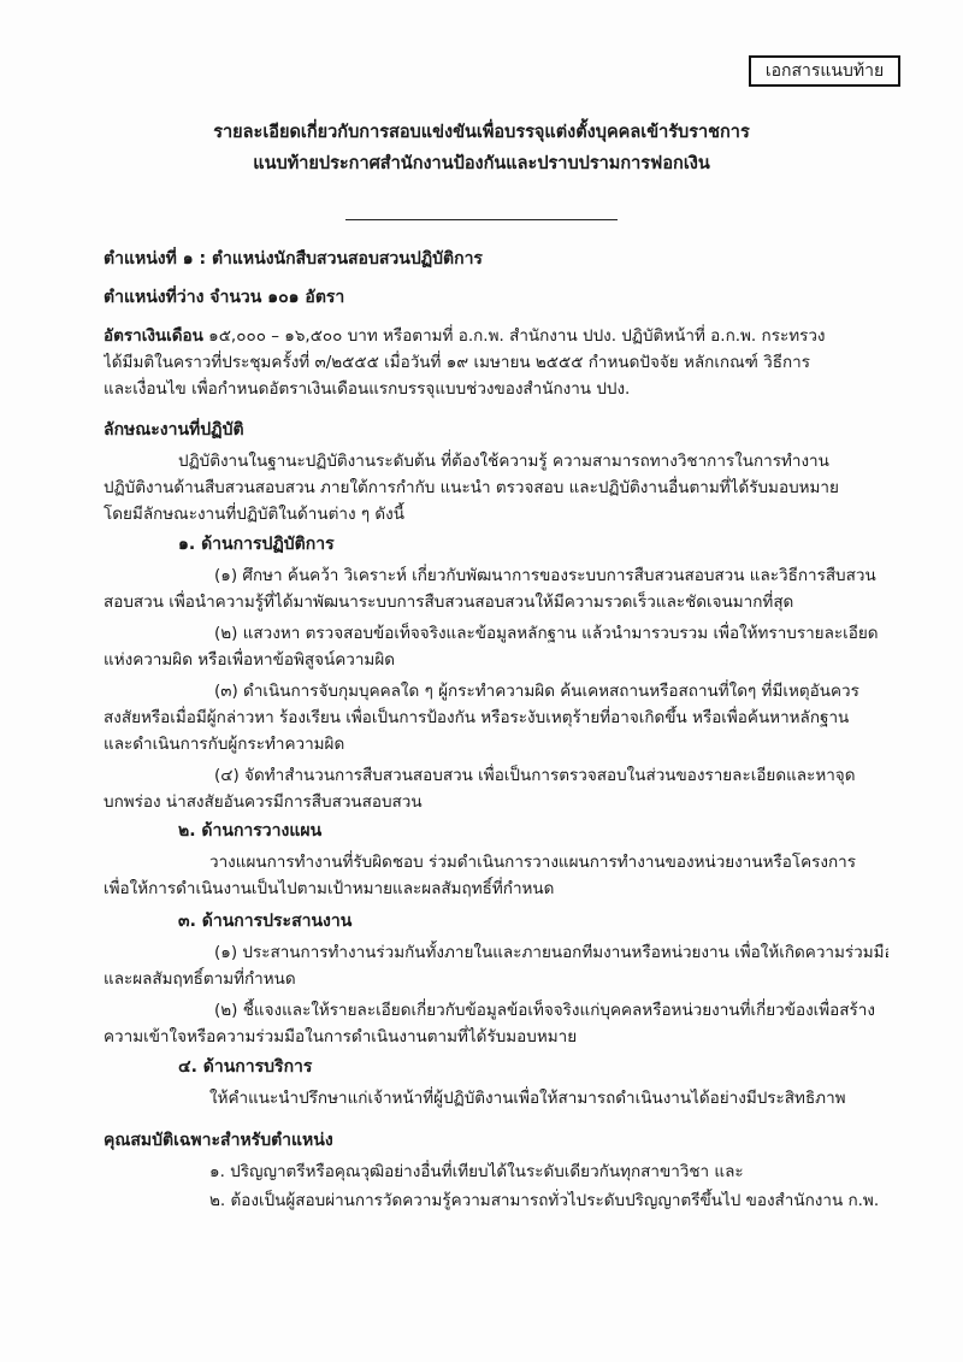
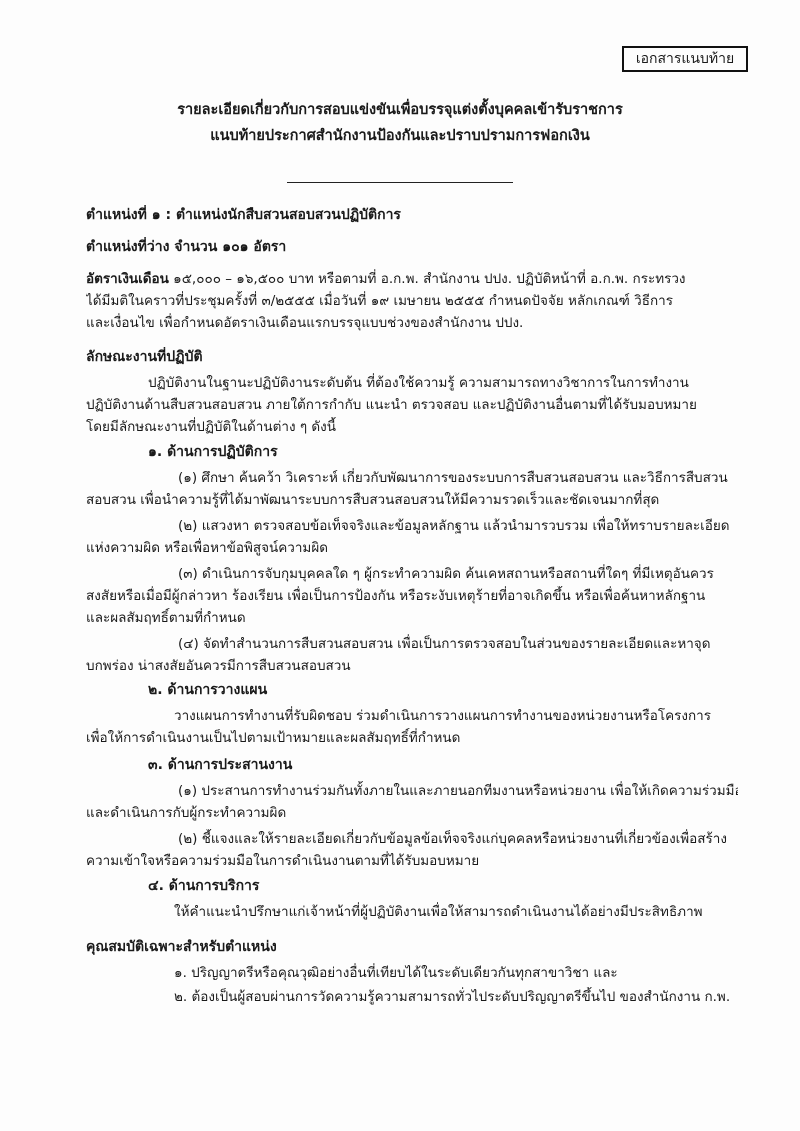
  เอกสารแนบท้าย
  รายละเอียดเกี่ยวกับการสอบแข่งขันเพื่อบรรจุแต่งตั้งบุคคลเข้ารับราชการ
  แนบท้ายประกาศสำนักงานป้องกันและปราบปรามการฟอกเงิน
  ตำแหน่งที่ ๑ : ตำแหน่งนักสืบสวนสอบสวนปฏิบัติการ
  ตำแหน่งที่ว่าง จำนวน ๑๐๑ อัตรา
  อัตราเงินเดือน ๑๕,๐๐๐ – ๑๖,๕๐๐ บาท หรือตามที่ อ.ก.พ. สำนักงาน ปปง. ปฏิบัติหน้าที่ อ.ก.พ. กระทรวง
  ได้มีมติในคราวที่ประชุมครั้งที่ ๓/๒๕๕๕ เมื่อวันที่ ๑๙ เมษายน ๒๕๕๕ กำหนดปัจจัย หลักเกณฑ์ วิธีการ
  และเงื่อนไข เพื่อกำหนดอัตราเงินเดือนแรกบรรจุแบบช่วงของสำนักงาน ปปง.
  ลักษณะงานที่ปฏิบัติ
  ปฏิบัติงานในฐานะปฏิบัติงานระดับต้น ที่ต้องใช้ความรู้ ความสามารถทางวิชาการในการทำงาน
  ปฏิบัติงานด้านสืบสวนสอบสวน ภายใต้การกำกับ แนะนำ ตรวจสอบ และปฏิบัติงานอื่นตามที่ได้รับมอบหมาย
  โดยมีลักษณะงานที่ปฏิบัติในด้านต่าง ๆ ดังนี้
  ๑. ด้านการปฏิบัติการ
  (๑) ศึกษา ค้นคว้า วิเคราะห์ เกี่ยวกับพัฒนาการของระบบการสืบสวนสอบสวน และวิธีการสืบสวน
  สอบสวน เพื่อนำความรู้ที่ได้มาพัฒนาระบบการสืบสวนสอบสวนให้มีความรวดเร็วและชัดเจนมากที่สุด
  (๒) แสวงหา ตรวจสอบข้อเท็จจริงและข้อมูลหลักฐาน แล้วนำมารวบรวม เพื่อให้ทราบรายละเอียด
  แห่งความผิด หรือเพื่อหาข้อพิสูจน์ความผิด
  (๓) ดำเนินการจับกุมบุคคลใด ๆ ผู้กระทำความผิด ค้นเคหสถานหรือสถานที่ใดๆ ที่มีเหตุอันควร
  สงสัยหรือเมื่อมีผู้กล่าวหา ร้องเรียน เพื่อเป็นการป้องกัน หรือระงับเหตุร้ายที่อาจเกิดขึ้น หรือเพื่อค้นหาหลักฐาน
- และดำเนินการกับผู้กระทำความผิด
+ และผลสัมฤทธิ์ตามที่กำหนด
  (๔) จัดทำสำนวนการสืบสวนสอบสวน เพื่อเป็นการตรวจสอบในส่วนของรายละเอียดและหาจุด
  บกพร่อง น่าสงสัยอันควรมีการสืบสวนสอบสวน
  ๒. ด้านการวางแผน
  วางแผนการทำงานที่รับผิดชอบ ร่วมดำเนินการวางแผนการทำงานของหน่วยงานหรือโครงการ
  เพื่อให้การดำเนินงานเป็นไปตามเป้าหมายและผลสัมฤทธิ์ที่กำหนด
  ๓. ด้านการประสานงาน
  (๑) ประสานการทำงานร่วมกันทั้งภายในและภายนอกทีมงานหรือหน่วยงาน เพื่อให้เกิดความร่วมมื
- และผลสัมฤทธิ์ตามที่กำหนด
+ และดำเนินการกับผู้กระทำความผิด
  (๒) ชี้แจงและให้รายละเอียดเกี่ยวกับข้อมูลข้อเท็จจริงแก่บุคคลหรือหน่วยงานที่เกี่ยวข้องเพื่อสร้าง
  ความเข้าใจหรือความร่วมมือในการดำเนินงานตามที่ได้รับมอบหมาย
  ๔. ด้านการบริการ
  ให้คำแนะนำปรึกษาแก่เจ้าหน้าที่ผู้ปฏิบัติงานเพื่อให้สามารถดำเนินงานได้อย่างมีประสิทธิภาพ
  คุณสมบัติเฉพาะสำหรับตำแหน่ง
  ๑. ปริญญาตรีหรือคุณวุฒิอย่างอื่นที่เทียบได้ในระดับเดียวกันทุกสาขาวิชา และ
  ๒. ต้องเป็นผู้สอบผ่านการวัดความรู้ความสามารถทั่วไประดับปริญญาตรีขึ้นไป ของสำนักงาน ก.พ.
